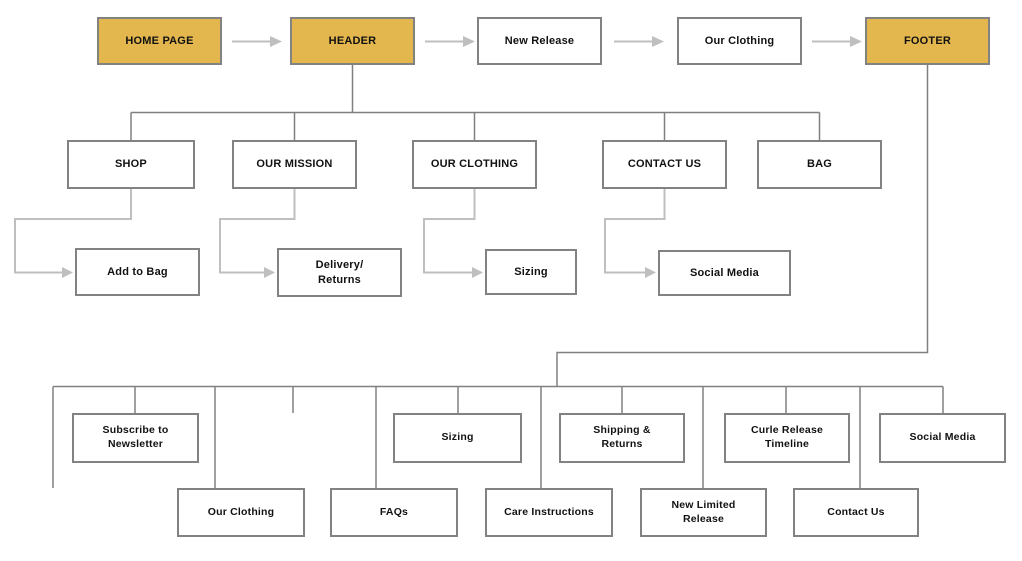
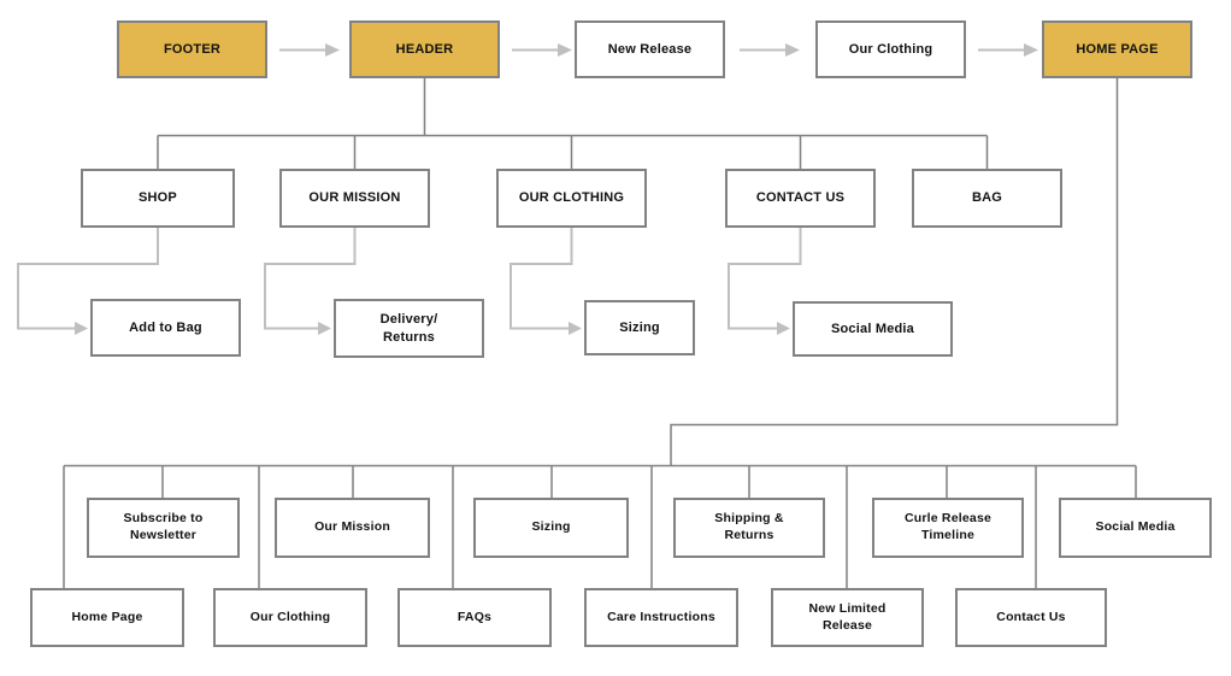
- HOME PAGE
+ FOOTER
  HEADER
  New Release
  Our Clothing
- FOOTER
+ HOME PAGE
  SHOP
  OUR MISSION
  OUR CLOTHING
  CONTACT US
  BAG
  Add to Bag
  Delivery/
  Returns
  Sizing
  Social Media
  Subscribe to
  Newsletter
+ Our Mission
  Sizing
  Shipping &
  Returns
  Curle Release
  Timeline
  Social Media
+ Home Page
  Our Clothing
  FAQs
  Care Instructions
  New Limited
  Release
  Contact Us
